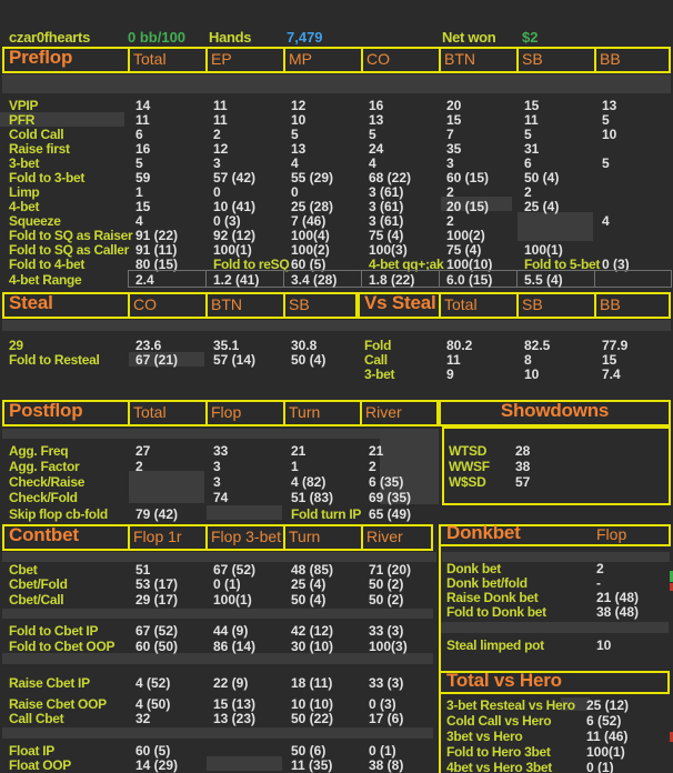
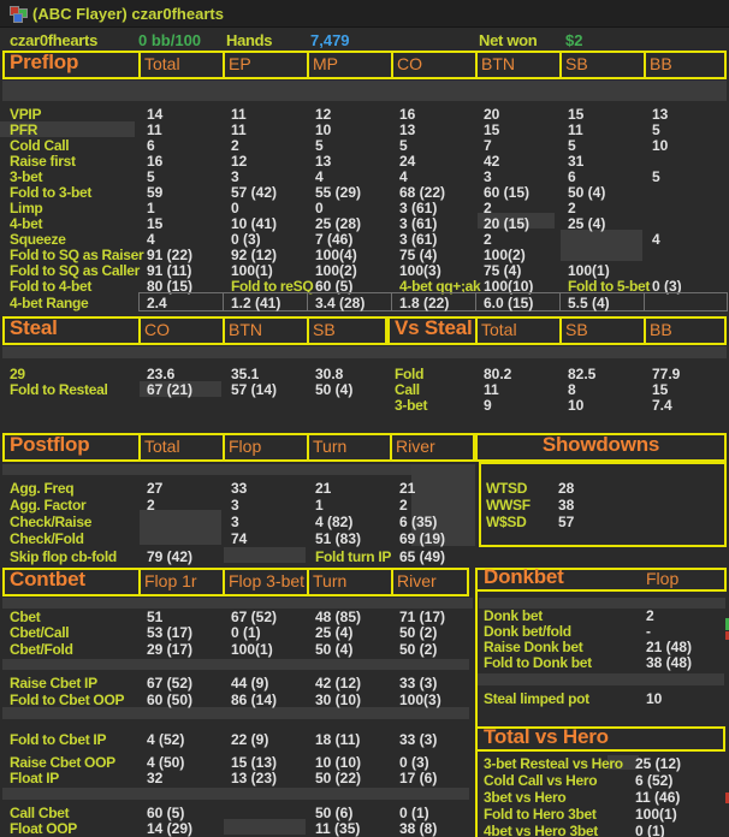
+ (ABC Flayer) czar0fhearts
  czar0fhearts
  0 bb/100
  Hands
  7,479
  Net won
  $2
  Preflop
  Total
  EP
  MP
  CO
  BTN
  SB
  BB
  VPIP
  14
  11
  12
  16
  20
  15
  13
  PFR
  11
  11
  10
  13
  15
  11
  5
  Cold Call
  6
  2
  5
  5
  7
  5
  10
  Raise first
  16
  12
  13
  24
- 35
+ 42
  31
  3-bet
  5
  3
  4
  4
  3
  6
  5
  Fold to 3-bet
  59
  57 (42)
  55 (29)
  68 (22)
  60 (15)
  50 (4)
  Limp
  1
  0
  0
  3 (61)
  2
  2
  4-bet
  15
  10 (41)
  25 (28)
  3 (61)
  20 (15)
  25 (4)
  Squeeze
  4
  0 (3)
  7 (46)
  3 (61)
  2
  4
  Fold to SQ as Raiser
  91 (22)
  92 (12)
  100(4)
  75 (4)
  100(2)
  Fold to SQ as Caller
  91 (11)
  100(1)
  100(2)
  100(3)
  75 (4)
  100(1)
  Fold to 4-bet
  80 (15)
  Fold to reSQ
  60 (5)
  4-bet qq+;ak
  100(10)
  Fold to 5-bet
  0 (3)
  4-bet Range
  2.4
  1.2 (41)
  3.4 (28)
  1.8 (22)
  6.0 (15)
  5.5 (4)
  Steal
  CO
  BTN
  SB
  29
  23.6
  35.1
  30.8
  Fold to Resteal
  67 (21)
  57 (14)
  50 (4)
  Vs Steal
  Total
  SB
  BB
  Fold
  80.2
  82.5
  77.9
  Call
  11
  8
  15
  3-bet
  9
  10
  7.4
  Postflop
  Total
  Flop
  Turn
  River
  Agg. Freq
  27
  33
  21
  21
  Agg. Factor
  2
  3
  1
  2
  Check/Raise
  3
  4 (82)
  6 (35)
  Check/Fold
  74
  51 (83)
- 69 (35)
+ 69 (19)
  Skip flop cb-fold
  79 (42)
  Fold turn IP
  65 (49)
  Contbet
  Flop 1r
  Flop 3-bet
  Turn
  River
  Cbet
  51
  67 (52)
  48 (85)
- 71 (20)
+ 71 (17)
- Cbet/Fold
+ Cbet/Call
  53 (17)
  0 (1)
  25 (4)
  50 (2)
- Cbet/Call
+ Cbet/Fold
  29 (17)
  100(1)
  50 (4)
  50 (2)
- Fold to Cbet IP
+ Raise Cbet IP
  67 (52)
  44 (9)
  42 (12)
  33 (3)
  Fold to Cbet OOP
  60 (50)
  86 (14)
  30 (10)
  100(3)
- Raise Cbet IP
+ Fold to Cbet IP
  4 (52)
  22 (9)
  18 (11)
  33 (3)
  Raise Cbet OOP
  4 (50)
  15 (13)
  10 (10)
  0 (3)
- Call Cbet
+ Float IP
  32
  13 (23)
  50 (22)
  17 (6)
- Float IP
+ Call Cbet
  60 (5)
  50 (6)
  0 (1)
  Float OOP
  14 (29)
  11 (35)
  38 (8)
  Showdowns
  WTSD
  28
  WWSF
  38
  W$SD
  57
  Donkbet
  Flop
  Donk bet
  2
  Donk bet/fold
  -
  Raise Donk bet
  21 (48)
  Fold to Donk bet
  38 (48)
  Steal limped pot
  10
  Total vs Hero
  3-bet Resteal vs Hero
  25 (12)
  Cold Call vs Hero
  6 (52)
  3bet vs Hero
  11 (46)
  Fold to Hero 3bet
  100(1)
  4bet vs Hero 3bet
  0 (1)
